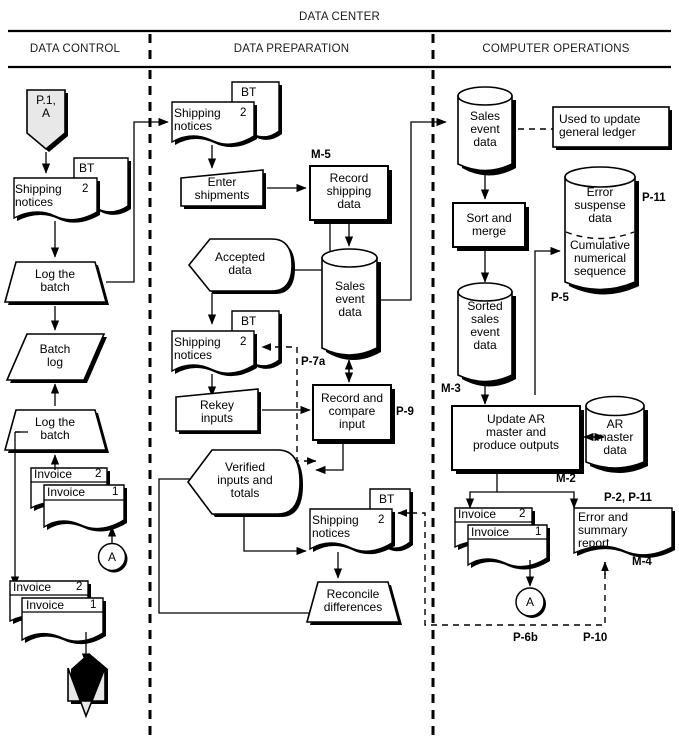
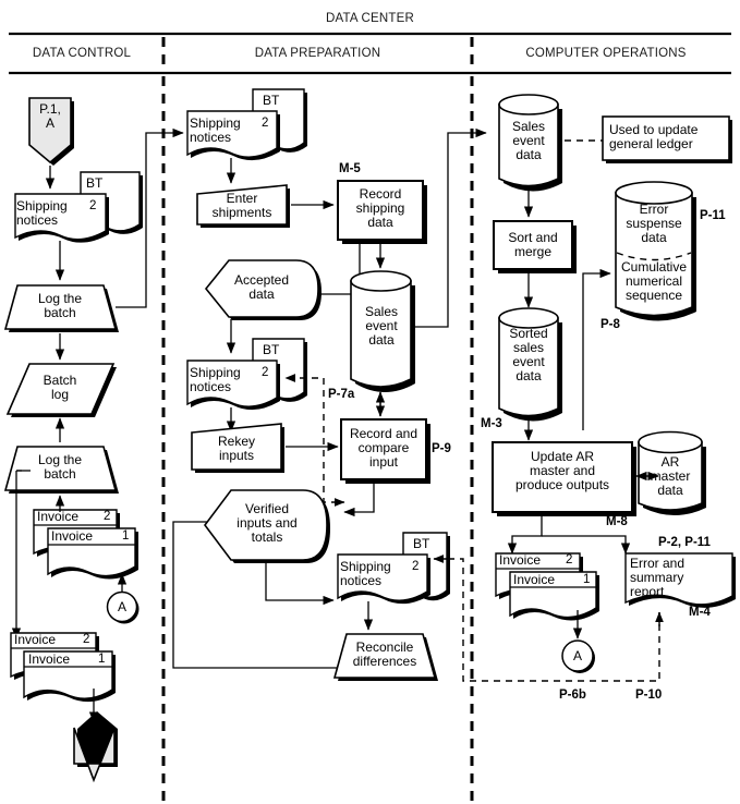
  DATA CENTER
  DATA CONTROL
  DATA PREPARATION
  COMPUTER OPERATIONS
  P.1,
  A
  Shipping
  notices
  BT
  2
  Log the
  batch
  Batch
  log
  Log the
  batch
  Invoice
  2
  Invoice
  1
  A
  Invoice
  2
  Invoice
  1
  Shipping
  notices
  BT
  2
  Enter
  shipments
  M-5
  Record
  shipping
  data
  Accepted
  data
  Sales
  event
  data
  Shipping
  notices
  BT
  2
  Rekey
  inputs
  P-7a
  Record and
  compare
  input
  P-9
  Verified
  inputs and
  totals
  Shipping
  notices
  BT
  2
  Reconcile
  differences
  Sales
  event
  data
  Used to update
  general ledger
  Sort and
  merge
  Error
  suspense
  data
  P-11
  Cumulative
  numerical
  sequence
- P-5
+ P-8
  Sorted
  sales
  event
  data
  M-3
  Update AR
  master and
  produce outputs
- M-2
+ M-8
  AR
  master
  data
  Invoice
  2
  Invoice
  1
  A
  P-2, P-11
  Error and
  summary
  report
  M-4
  P-6b
  P-10
